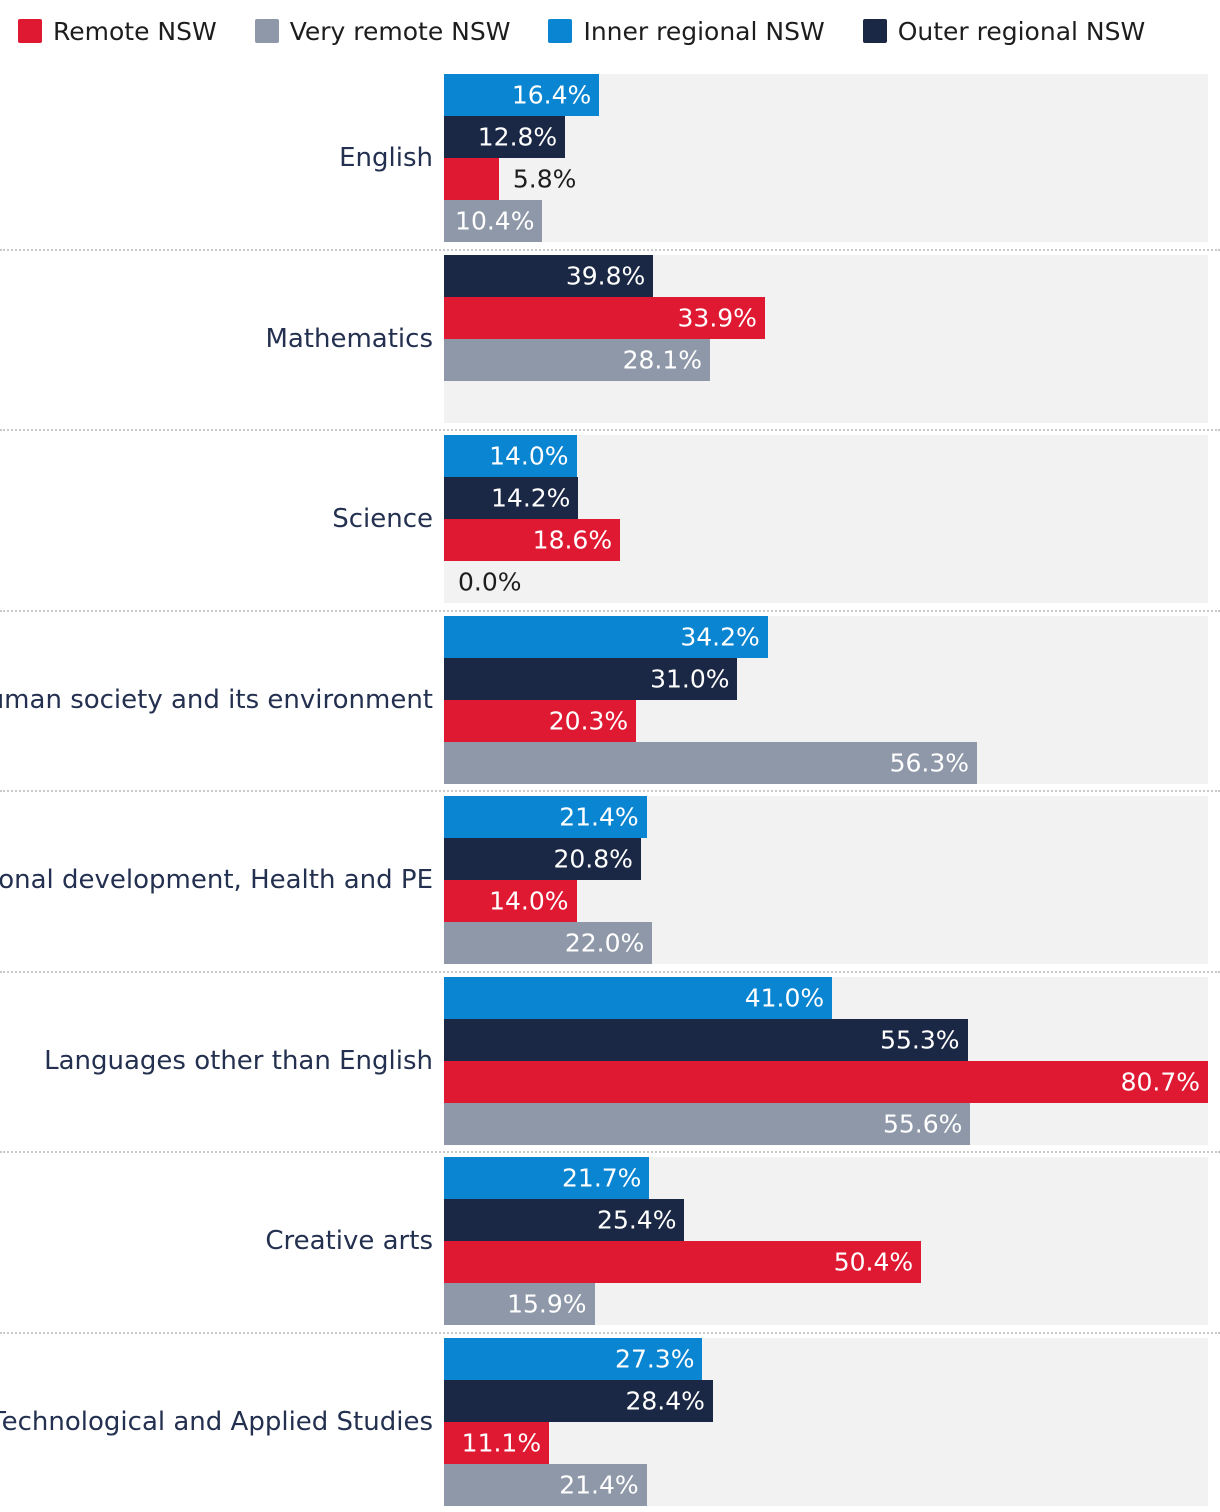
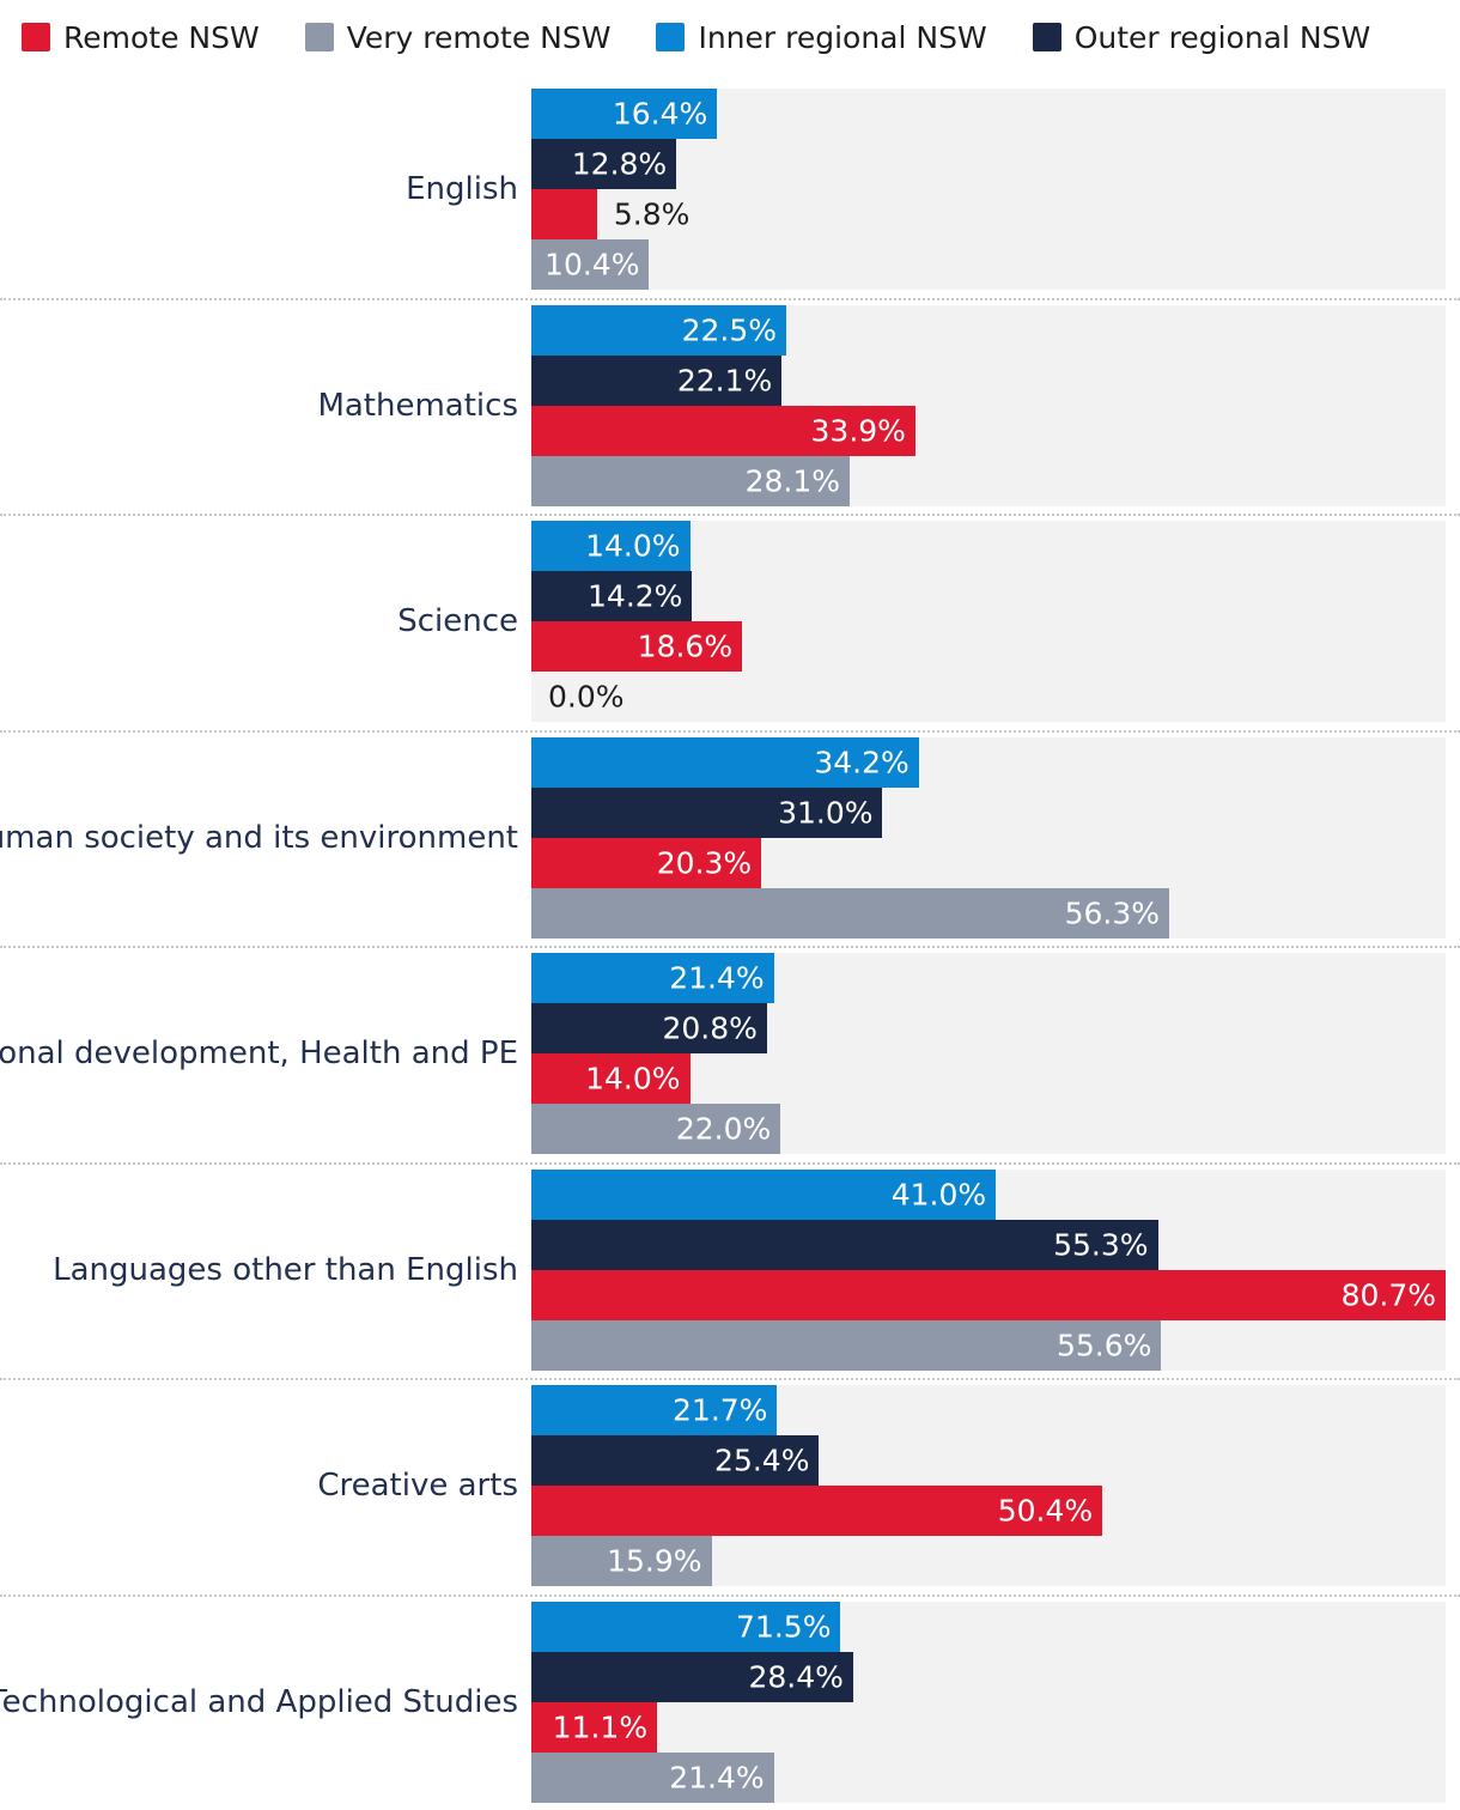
  Remote NSW
  Very remote NSW
  Inner regional NSW
  Outer regional NSW
  English
  16.4%
  12.8%
  5.8%
  10.4%
  Mathematics
+ 22.5%
- 39.8%
+ 22.1%
  33.9%
  28.1%
  Science
  14.0%
  14.2%
  18.6%
  0.0%
  man society and its environment
  34.2%
  31.0%
  20.3%
  56.3%
  onal development, Health and PE
  21.4%
  20.8%
  14.0%
  22.0%
  Languages other than English
  41.0%
  55.3%
  80.7%
  55.6%
  Creative arts
  21.7%
  25.4%
  50.4%
  15.9%
  echnological and Applied Studies
- 27.3%
+ 71.5%
  28.4%
  11.1%
  21.4%
